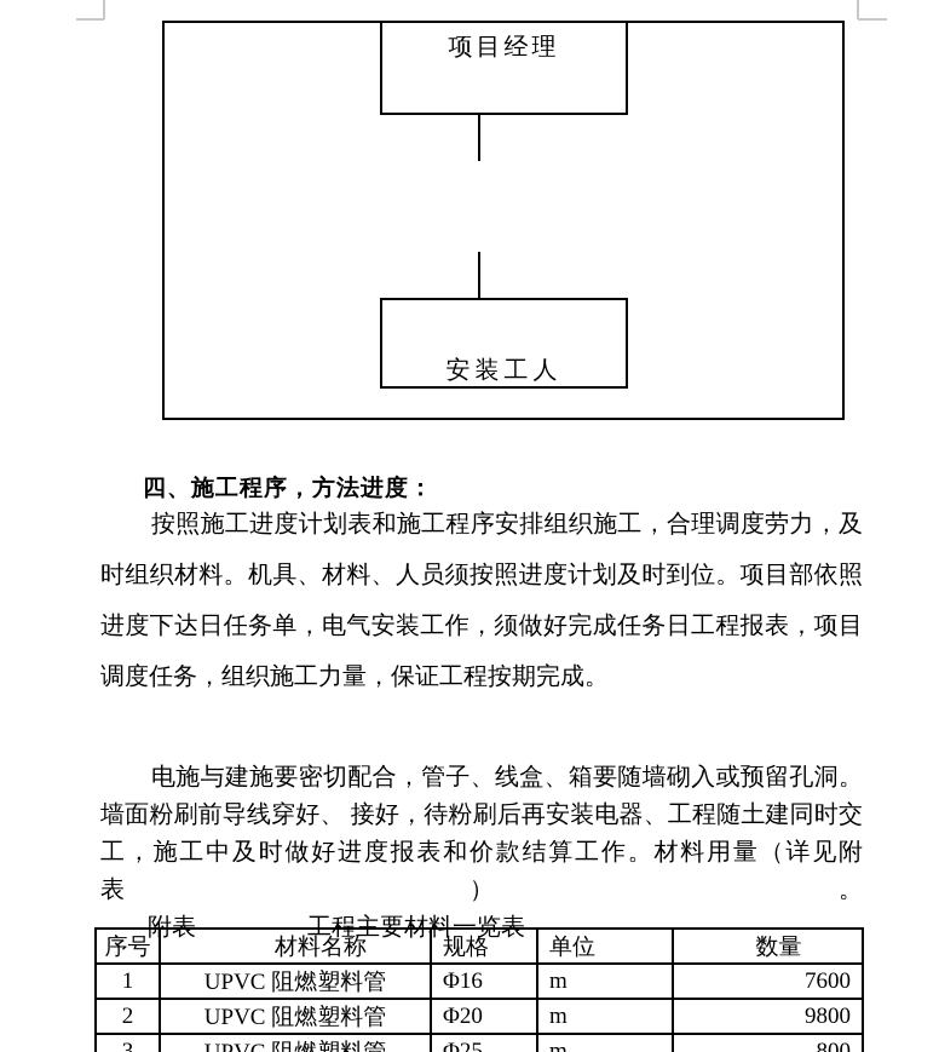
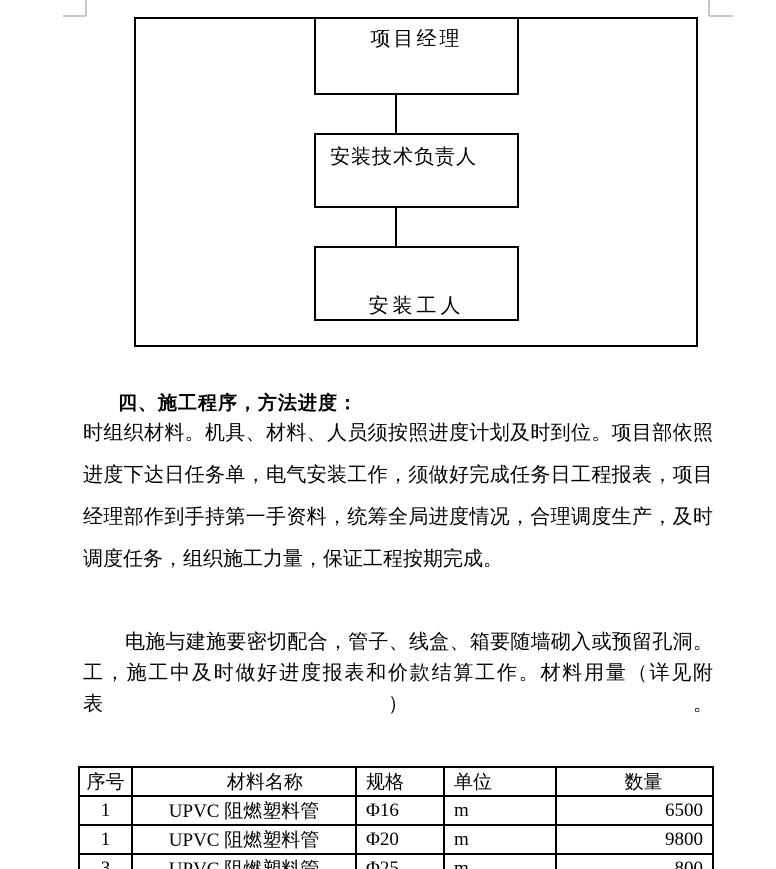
  项目经理
+ 安装技术负责人
  安装工人
  四、施工程序，方法进度：
- 按照施工进度计划表和施工程序安排组织施工，合理调度劳力，及
  时组织材料。机具、材料、人员须按照进度计划及时到位。项目部依照
  进度下达日任务单，电气安装工作，须做好完成任务日工程报表，项目
+ 经理部作到手持第一手资料，统筹全局进度情况，合理调度生产，及时
  调度任务，组织施工力量，保证工程按期完成。
  电施与建施要密切配合，管子、线盒、箱要随墙砌入或预留孔洞。
- 墙面粉刷前导线穿好、 接好，待粉刷后再安装电器、工程随土建同时交
  工，施工中及时做好进度报表和价款结算工作。材料用量（详见附表）。
- 附表 工程主要材料一览表
  序号	材料名称	规格	单位	数量
- 1	UPVC 阻燃塑料管	Φ16	m	7600
+ 1	UPVC 阻燃塑料管	Φ16	m	6500
- 2	UPVC 阻燃塑料管	Φ20	m	9800
+ 1	UPVC 阻燃塑料管	Φ20	m	9800
